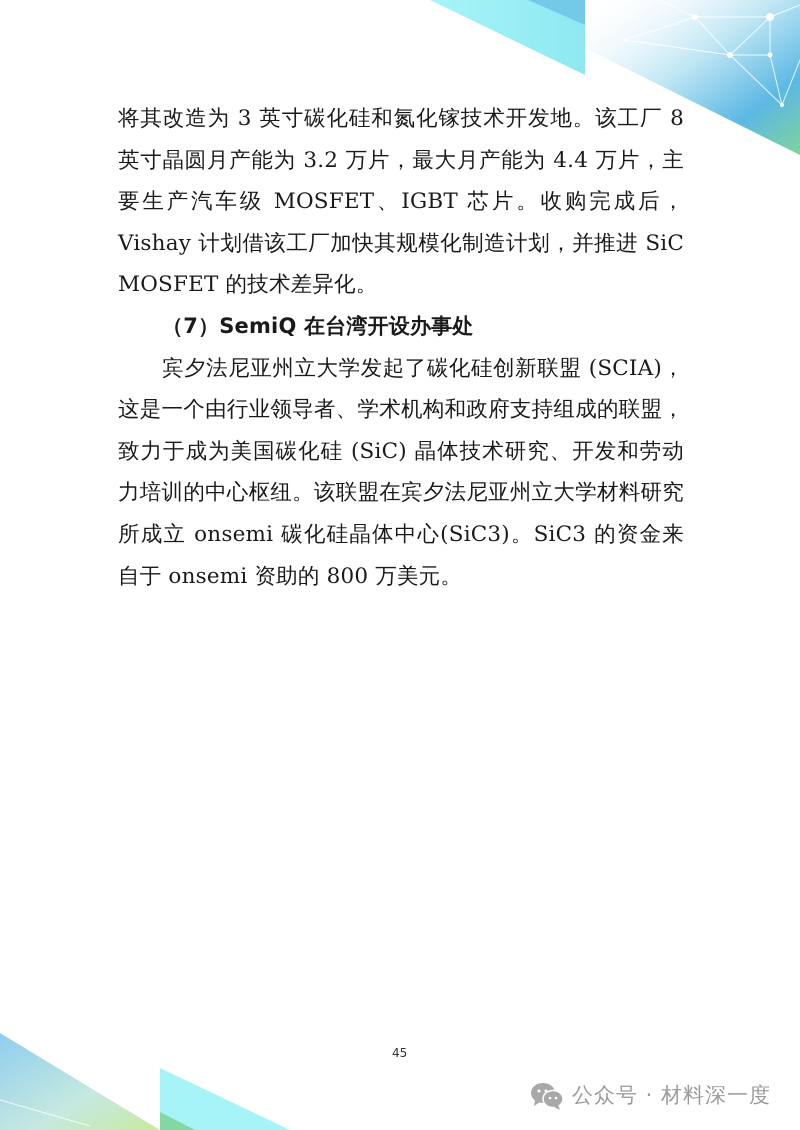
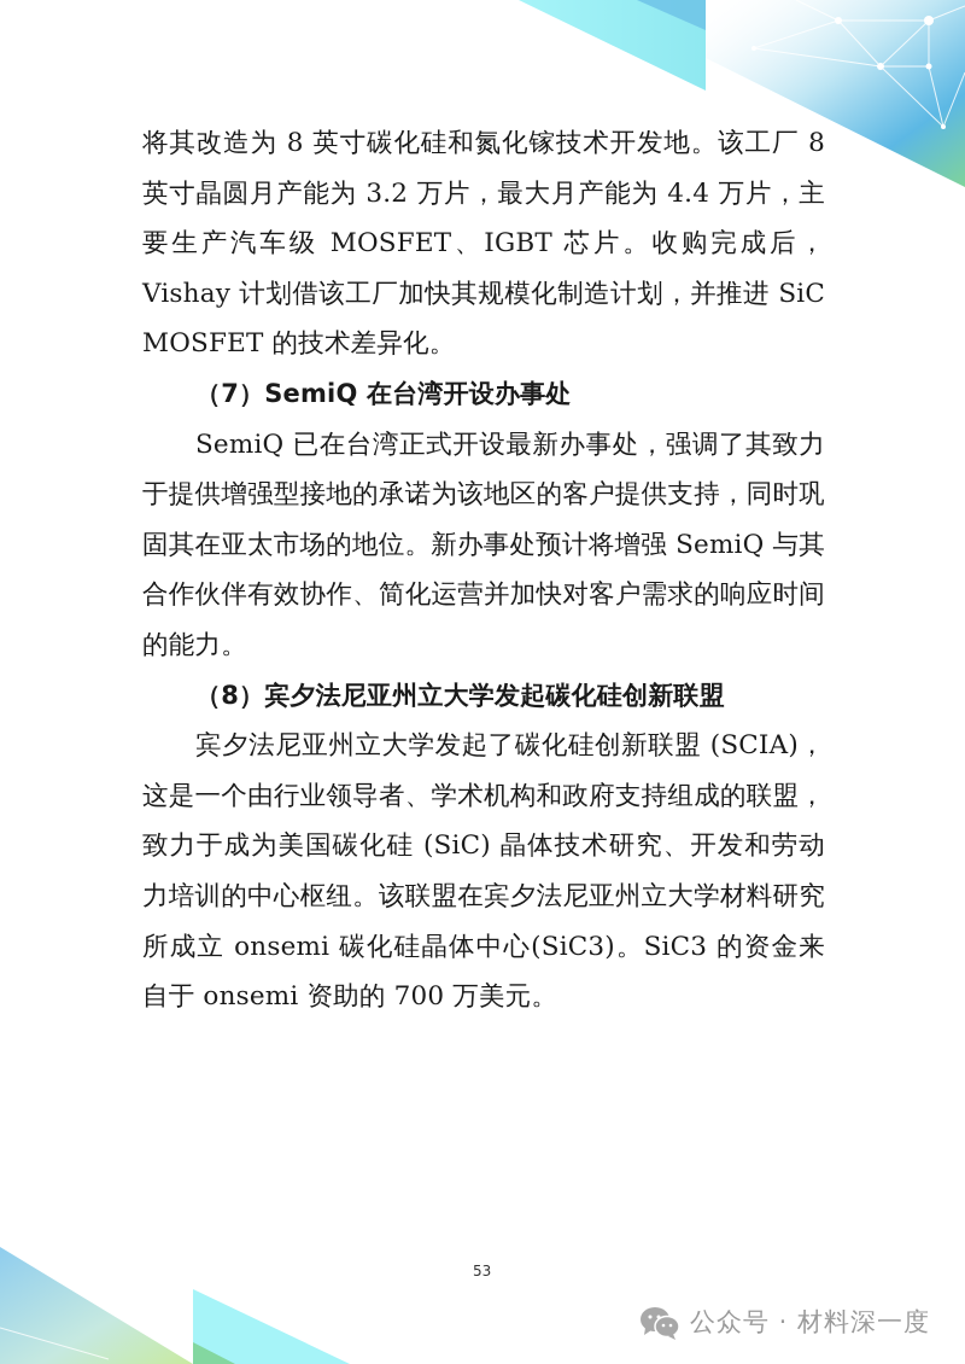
- 将其改造为 3 英寸碳化硅和氮化镓技术开发地。该工厂 8 英寸晶圆月产能为 3.2 万片，最大月产能为 4.4 万片，主要生产汽车级 MOSFET、IGBT 芯片。收购完成后，Vishay 计划借该工厂加快其规模化制造计划，并推进 SiC MOSFET 的技术差异化。
+ 将其改造为 8 英寸碳化硅和氮化镓技术开发地。该工厂 8 英寸晶圆月产能为 3.2 万片，最大月产能为 4.4 万片，主要生产汽车级 MOSFET、IGBT 芯片。收购完成后，Vishay 计划借该工厂加快其规模化制造计划，并推进 SiC MOSFET 的技术差异化。
  （7）SemiQ 在台湾开设办事处
+ SemiQ 已在台湾正式开设最新办事处，强调了其致力于提供增强型接地的承诺为该地区的客户提供支持，同时巩固其在亚太市场的地位。新办事处预计将增强 SemiQ 与其合作伙伴有效协作、简化运营并加快对客户需求的响应时间的能力。
+ （8）宾夕法尼亚州立大学发起碳化硅创新联盟
- 宾夕法尼亚州立大学发起了碳化硅创新联盟 (SCIA)，这是一个由行业领导者、学术机构和政府支持组成的联盟，致力于成为美国碳化硅 (SiC) 晶体技术研究、开发和劳动力培训的中心枢纽。该联盟在宾夕法尼亚州立大学材料研究所成立 onsemi 碳化硅晶体中心(SiC3)。SiC3 的资金来自于 onsemi 资助的 800 万美元。
+ 宾夕法尼亚州立大学发起了碳化硅创新联盟 (SCIA)，这是一个由行业领导者、学术机构和政府支持组成的联盟，致力于成为美国碳化硅 (SiC) 晶体技术研究、开发和劳动力培训的中心枢纽。该联盟在宾夕法尼亚州立大学材料研究所成立 onsemi 碳化硅晶体中心(SiC3)。SiC3 的资金来自于 onsemi 资助的 700 万美元。
- 45
+ 53
  公众号 · 材料深一度
